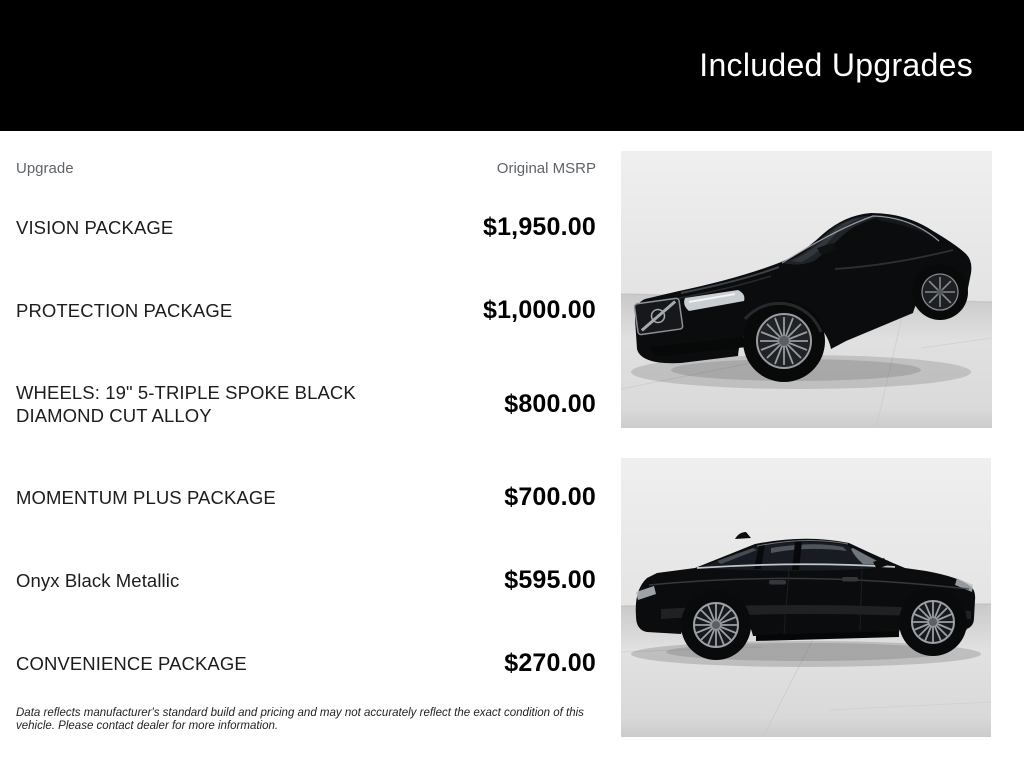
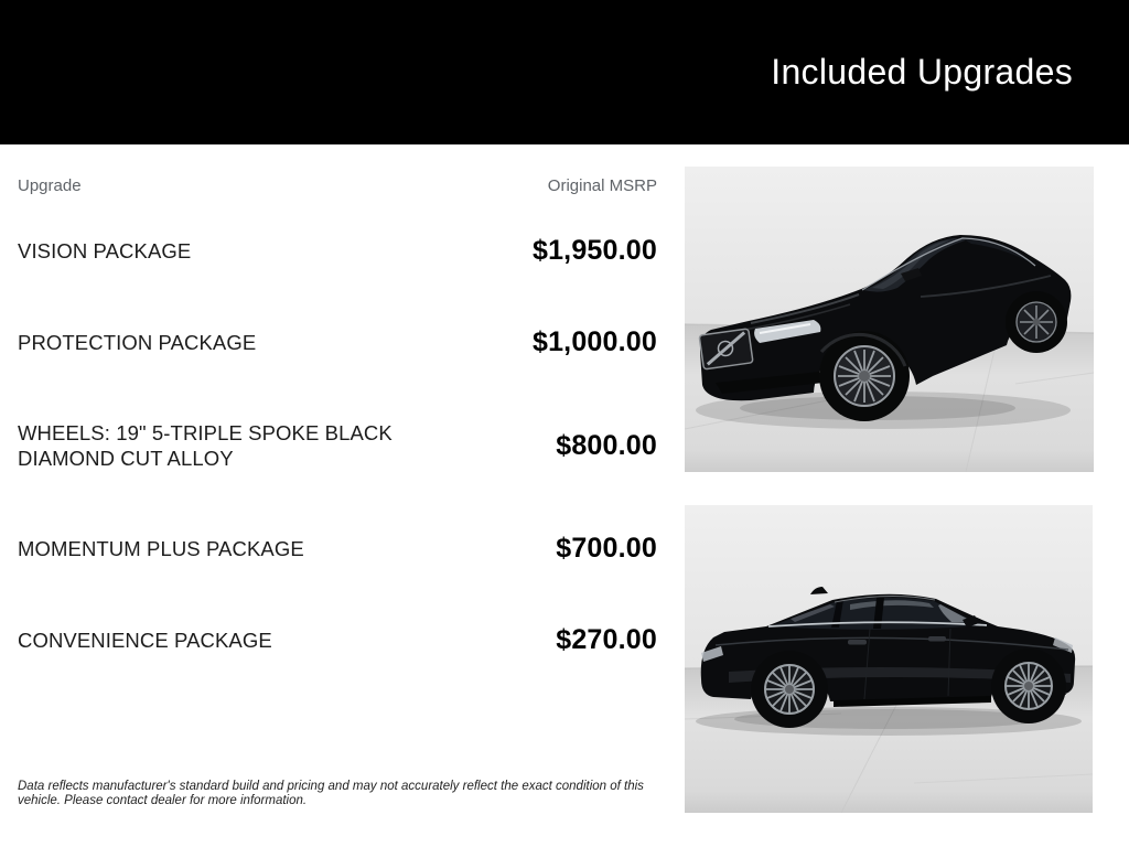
  Included Upgrades
  Upgrade
  Original MSRP
  VISION PACKAGE
  $1,950.00
  PROTECTION PACKAGE
  $1,000.00
  WHEELS: 19" 5-TRIPLE SPOKE BLACK DIAMOND CUT ALLOY
  $800.00
  MOMENTUM PLUS PACKAGE
  $700.00
- Onyx Black Metallic
- $595.00
  CONVENIENCE PACKAGE
  $270.00
  Data reflects manufacturer's standard build and pricing and may not accurately reflect the exact condition of this vehicle. Please contact dealer for more information.
